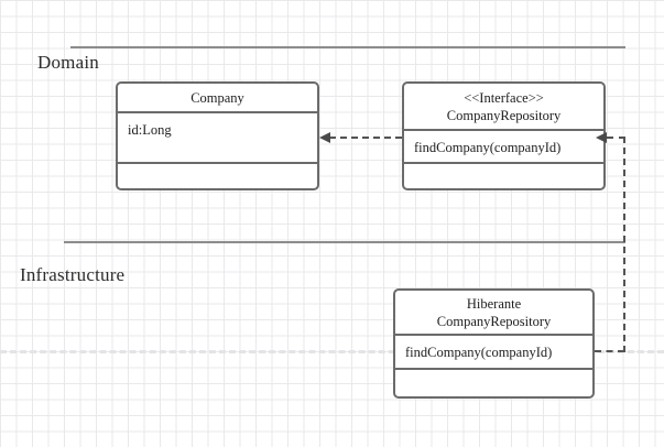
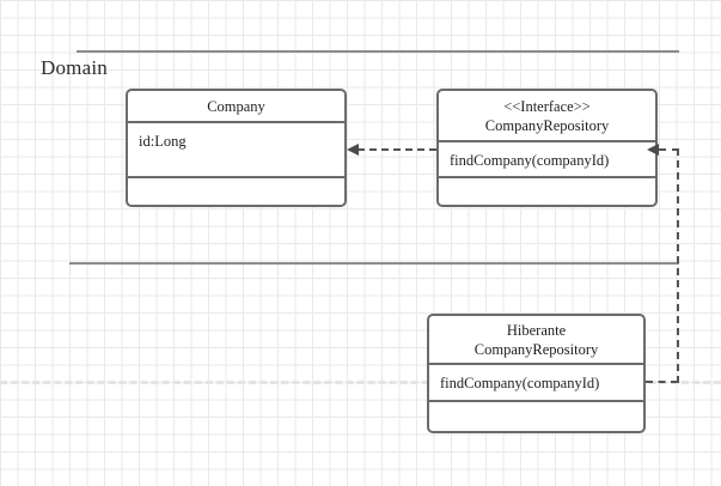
  Domain
- Infrastructure
  Company
  id:Long
  <<Interface>>
  CompanyRepository
  findCompany(companyId)
  Hiberante
  CompanyRepository
  findCompany(companyId)
